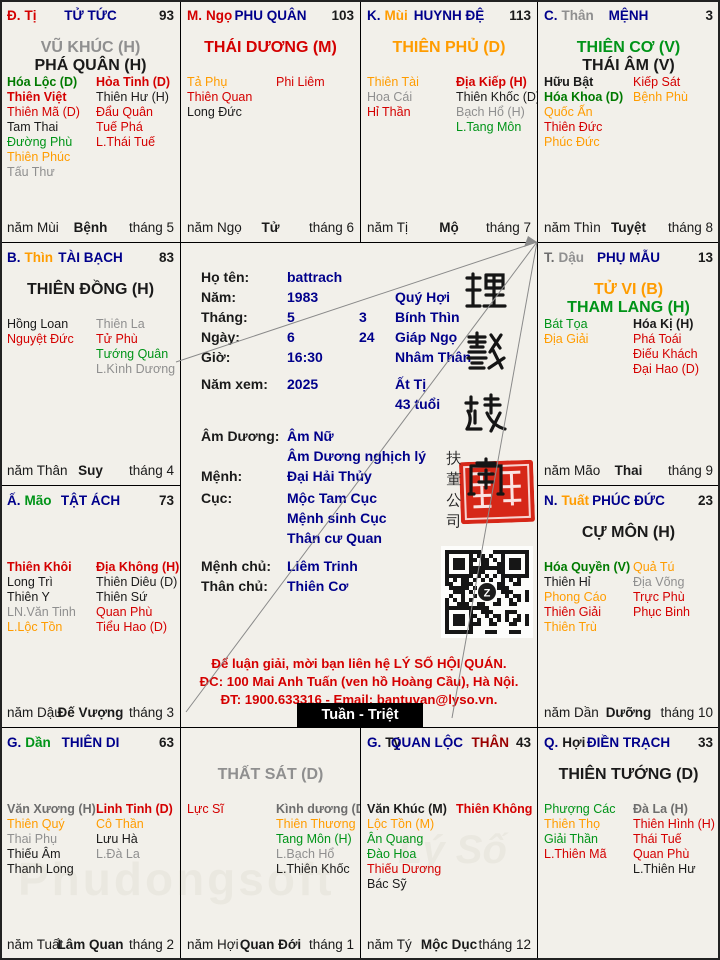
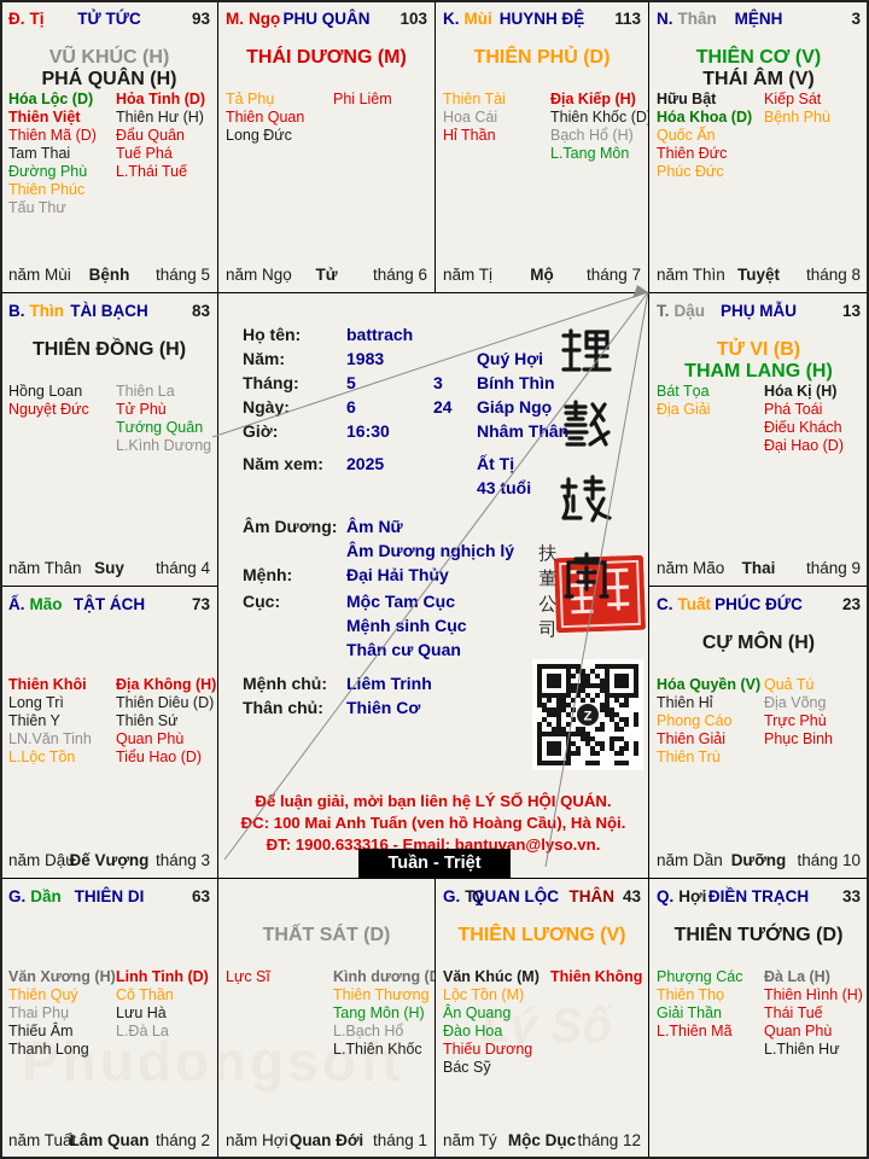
  Đ. Tị
  TỬ TỨC
  93
  VŨ KHÚC (H)
  PHÁ QUÂN (H)
  Hóa Lộc (D)
  Thiên Việt
  Thiên Mã (D)
  Tam Thai
  Đường Phù
  Thiên Phúc
  Tấu Thư
  Hỏa Tinh (D)
  Thiên Hư (H)
  Đẩu Quân
  Tuế Phá
  L.Thái Tuế
  năm Mùi
  Bệnh
  tháng 5
  M. Ngọ
  PHU QUÂN
  103
  THÁI DƯƠNG (M)
  Tả Phụ
  Thiên Quan
  Long Đức
  Phi Liêm
  năm Ngọ
  Tử
  tháng 6
  K. Mùi
  HUYNH ĐỆ
  113
  THIÊN PHỦ (D)
  Thiên Tài
  Hoa Cái
  Hỉ Thần
  Địa Kiếp (H)
  Thiên Khốc (D
  Bạch Hổ (H)
  L.Tang Môn
  năm Tị
  Mộ
  tháng 7
- C. Thân
+ N. Thân
  MỆNH
  3
  THIÊN CƠ (V)
  THÁI ÂM (V)
  Hữu Bật
  Hóa Khoa (D)
  Quốc Ấn
  Thiên Đức
  Phúc Đức
  Kiếp Sát
  Bệnh Phù
  năm Thìn
  Tuyệt
  tháng 8
  B. Thìn
  TÀI BẠCH
  83
  THIÊN ĐỒNG (H)
  Hồng Loan
  Nguyệt Đức
  Thiên La
  Tử Phù
  Tướng Quân
  L.Kình Dương
  năm Thân
  Suy
  tháng 4
  T. Dậu
  PHỤ MẪU
  13
  TỬ VI (B)
  THAM LANG (H)
  Bát Tọa
  Địa Giải
  Hóa Kị (H)
  Phá Toái
  Điếu Khách
  Đại Hao (D)
  năm Mão
  Thai
  tháng 9
  Ấ. Mão
  TẬT ÁCH
  73
  Thiên Khôi
  Long Trì
  Thiên Y
  LN.Văn Tinh
  L.Lộc Tồn
  Địa Không (H)
  Thiên Diêu (D)
  Thiên Sứ
  Quan Phù
  Tiểu Hao (D)
  năm Dậu
  Đế Vượng
  tháng 3
- N. Tuất
+ C. Tuất
  PHÚC ĐỨC
  23
  CỰ MÔN (H)
  Hóa Quyền (V)
  Thiên Hỉ
  Phong Cáo
  Thiên Giải
  Thiên Trù
  Quả Tú
  Địa Võng
  Trực Phù
  Phục Binh
  năm Dần
  Dưỡng
  tháng 10
  G. Dần
  THIÊN DI
  63
  Văn Xương (H)
  Thiên Quý
  Thai Phụ
  Thiếu Âm
  Thanh Long
  Linh Tinh (D)
  Cô Thần
  Lưu Hà
  L.Đà La
  năm Tuất
  Lâm Quan
  tháng 2
  THẤT SÁT (D)
  Lực Sĩ
  Kình dương (
  Thiên Thương
  Tang Môn (H)
  L.Bạch Hổ
  L.Thiên Khốc
  năm Hợi
  Quan Đới
  tháng 1
  G. Tý
  QUAN LỘC
  THÂN 43
+ THIÊN LƯƠNG (V)
  Văn Khúc (M)
  Lộc Tồn (M)
  Ân Quang
  Đào Hoa
  Thiếu Dương
  Bác Sỹ
  Thiên Không
  năm Tý
  Mộc Dục
  tháng 12
  Q. Hợi
  ĐIỀN TRẠCH
  33
  THIÊN TƯỚNG (D)
  Phượng Các
  Thiên Thọ
  Giải Thần
  L.Thiên Mã
  Đà La (H)
  Thiên Hình (H)
  Thái Tuế
  Quan Phù
  L.Thiên Hư
  Họ tên:
  battrach
  Năm:
  1983
  Quý Hợi
  Tháng:
  5
  3
  Bính Thìn
  Ngày:
  6
  24
  Giáp Ngọ
  Giờ:
  16:30
  Nhâm Tâ
  Năm xem:
  2025
  Ất Tị
  43 tuổi
  Âm Dương:
  Âm Nữ
  Âm Dương nhịch lý
  Mệnh:
  Đại Hải Thủy
  Cục:
  Mộc Tam Cục
  Mệnhinh Cục
  Thâ cư Quan
  Mệnh chủ:
  Liêm Trinh
  Thân chủ:
  Thiên Cơ
  Để luận giải, mời bạn liên hệ LÝ SỐ HỘI QUÁN.
  ĐC: 100 Mai Anh Tuấn (ven hồ Hoàng Cầu), Hà Nội.
  ĐT: 1900.633316 - Email: bantuvan@lso.vn.
  扶
  董
  公
  司
  Z
  Tuần - Triệt
  Phudongsoft
  Lý Số
